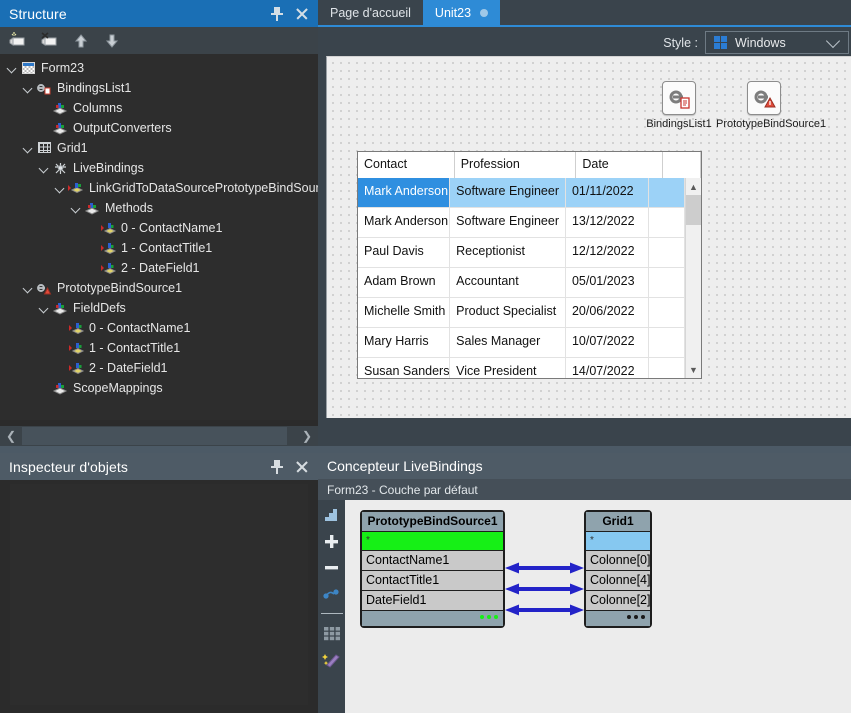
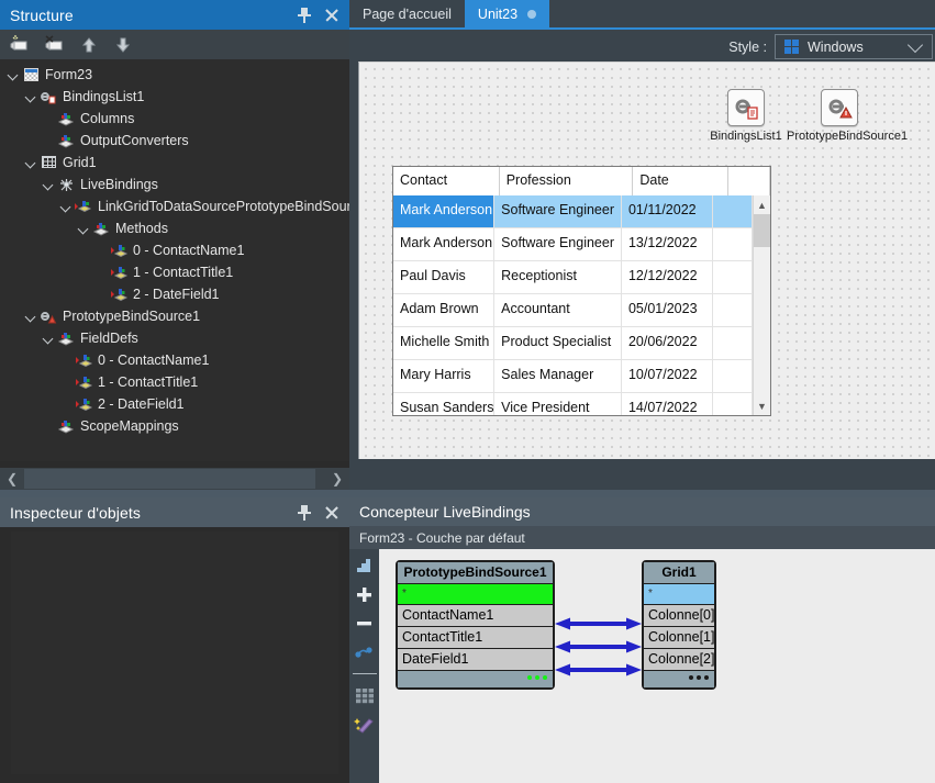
  Structure
  Form23
  BindingsList1
  Columns
  OutputConverters
  Grid1
  LiveBindings
  LinkGridToDataSourcePrototypeBindSou
  Methods
  0 - ContactName1
  1 - ContactTitle1
  2 - DateField1
  PrototypeBindSource1
  FieldDefs
  0 - ContactName1
  1 - ContactTitle1
  2 - DateField1
  ScopeMappings
  ❮
  ❯
  Inspecteur d'objets
  Page d'accueil
  Unit23
  Style :
  Windows
  BindingsList1
  PrototypeBindSource1
  Contact
  Profession
  Date
  Mark Anderson
  Software Engineer
  01/11/2022
  Mark Anderson
  Software Engineer
  13/12/2022
  Paul Davis
  Receptionist
  12/12/2022
  Adam Brown
  Accountant
  05/01/2023
  Michelle Smith
  Product Specialist
  20/06/2022
  Mary Harris
  Sales Manager
  10/07/2022
  Susan Sanders
  Vice President
  14/07/2022
  ▲
  ▼
  Concepteur LiveBindings
  Form23 - Couche par défaut
  PrototypeBindSource1
  *
  ContactName1
  ContactTitle1
  DateField1
  Grid1
  *
  Colonne[0]
- Colonne[4]
+ Colonne[1]
  Colonne[2]
